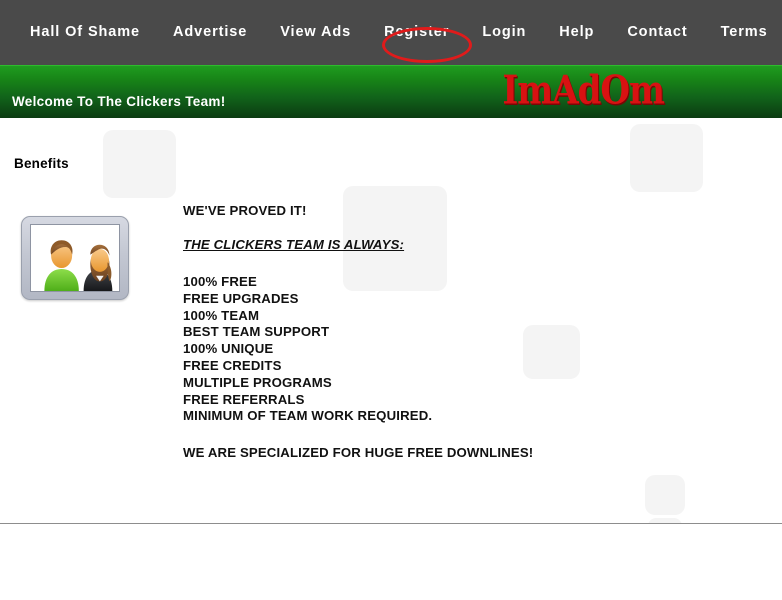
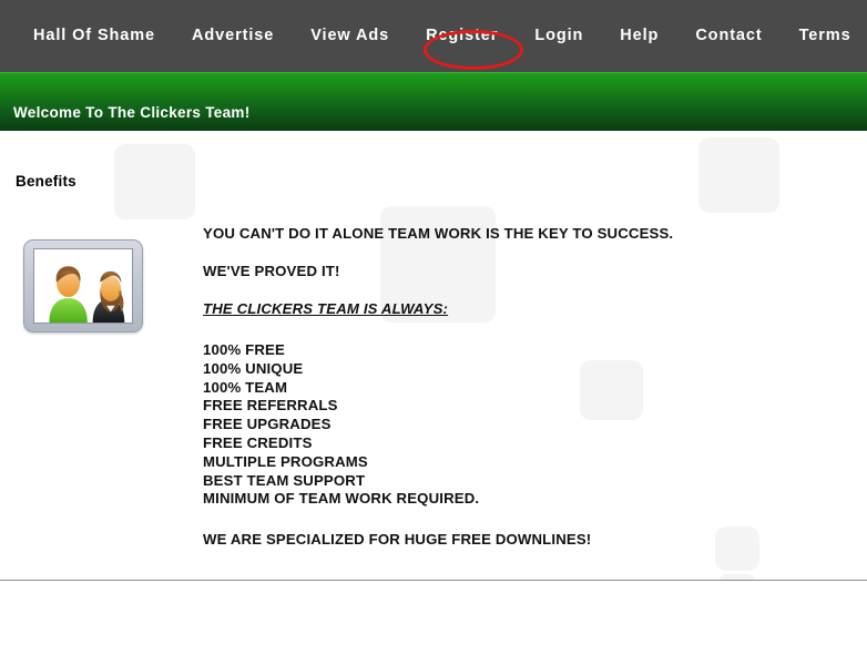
  Hall Of Shame
  Advertise
  View Ads
  Register
  Login
  Help
  Contact
  Terms
  Welcome To The Clickers Team!
- ImAdOm
  Benefits
+ YOU CAN'T DO IT ALONE TEAM WORK IS THE KEY TO SUCCESS.
  WE'VE PROVED IT!
  THE CLICKERS TEAM IS ALWAYS:
  100% FREE
- FREE UPGRADES
+ 100% UNIQUE
  100% TEAM
- BEST TEAM SUPPORT
+ FREE REFERRALS
- 100% UNIQUE
+ FREE UPGRADES
  FREE CREDITS
  MULTIPLE PROGRAMS
- FREE REFERRALS
+ BEST TEAM SUPPORT
  MINIMUM OF TEAM WORK REQUIRED.
  WE ARE SPECIALIZED FOR HUGE FREE DOWNLINES!
